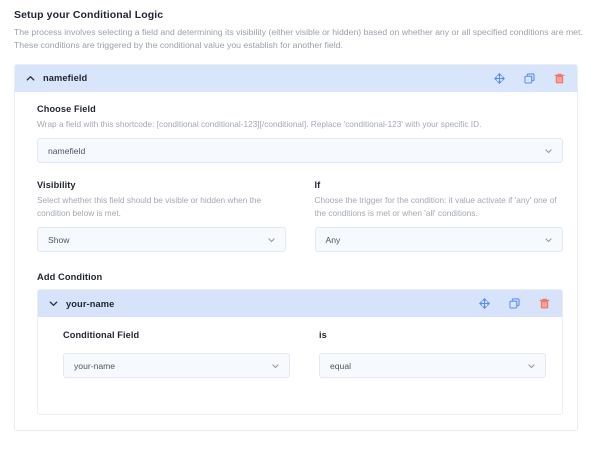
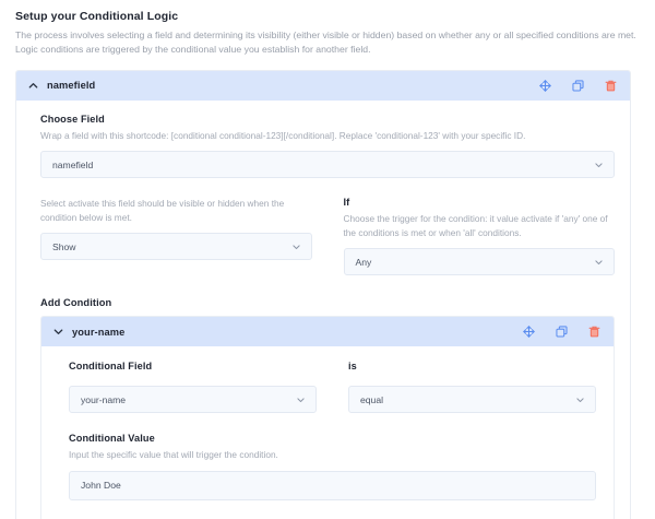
  Setup your Conditional Logic
- The process involves selecting a field and determining its visibility (either visible or hidden) based on whether any or all specified conditions are met. These conditions are triggered by the conditional value you establish for another field.
+ The process involves selecting a field and determining its visibility (either visible or hidden) based on whether any or all specified conditions are met. Logic conditions are triggered by the conditional value you establish for another field.
  namefield
  Choose Field
  Wrap a field with this shortcode: [conditional conditional-123][/conditional]. Replace 'conditional-123' with your specific ID.
  namefield
- Visibility
- Select whether this field should be visible or hidden when the condition below is met.
+ Select activate this field should be visible or hidden when the condition below is met.
  Show
  If
  Choose the trigger for the condition: it value activate if 'any' one of the conditions is met or when 'all' conditions.
  Any
  Add Condition
  your-name
  Conditional Field
  your-name
  is
  equal
+ Conditional Value
+ Input the specific value that will trigger the condition.
+ John Doe
